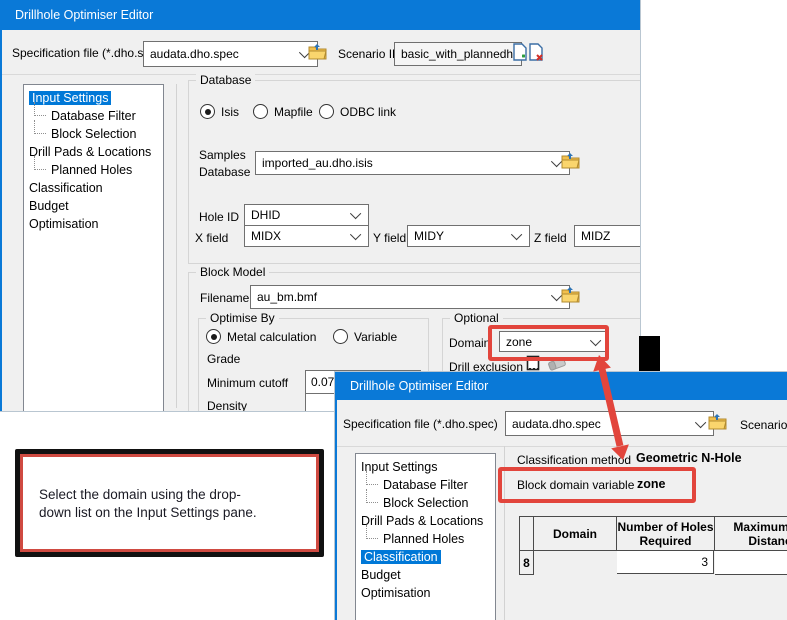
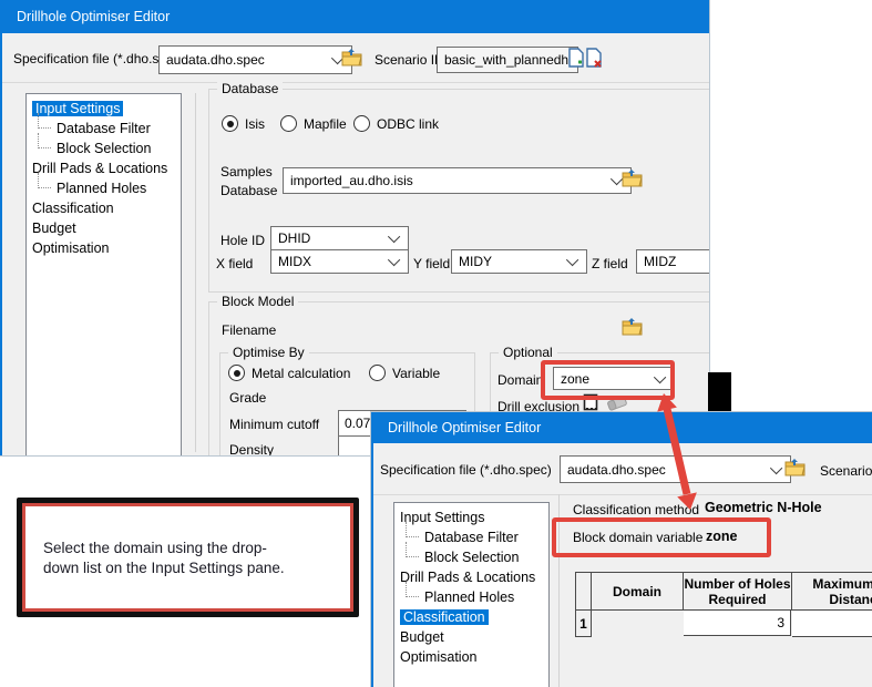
  Drillhole Optimiser Editor
  Specification file (*.dho.s
  audata.dho.spec
  Scenario I
  basic_with_plannedh
  Input Settings
  Database Filter
  Block Selection
  Drill Pads & Locations
  Planned Holes
  Classification
  Budget
  Optimisation
  Database
  Isis
  Mapfile
  ODBC link
  Samples Database
  imported_au.dho.isis
  Hole ID
  DHID
  X field
  MIDX
  Y field
  MIDY
  Z field
  MIDZ
  Block Model
  Filename
- au_bm.bmf
  Optimise By
  Metal calculation
  Variable
  Grade
  Minimum cutoff
  0.07
  Density
  Optional
  Domain
  zone
  Drill exclusion
  Drillhole Optimiser Editor
  Specification file (*.dho.spec)
  audata.dho.spec
  Scenario
  Input Settings
  Database Filter
  Block Selection
  Drill Pads & Locations
  Planned Holes
  Classification
  Budget
  Optimisation
  Classification method
  Geometric N-Hole
  Block domain variable
  zone
  Domain
  Number of Holes
  Required
  Maximum
  Distan
- 8
+ 1
  3
  Select the domain using the drop-
  down list on the Input Settings pane.
